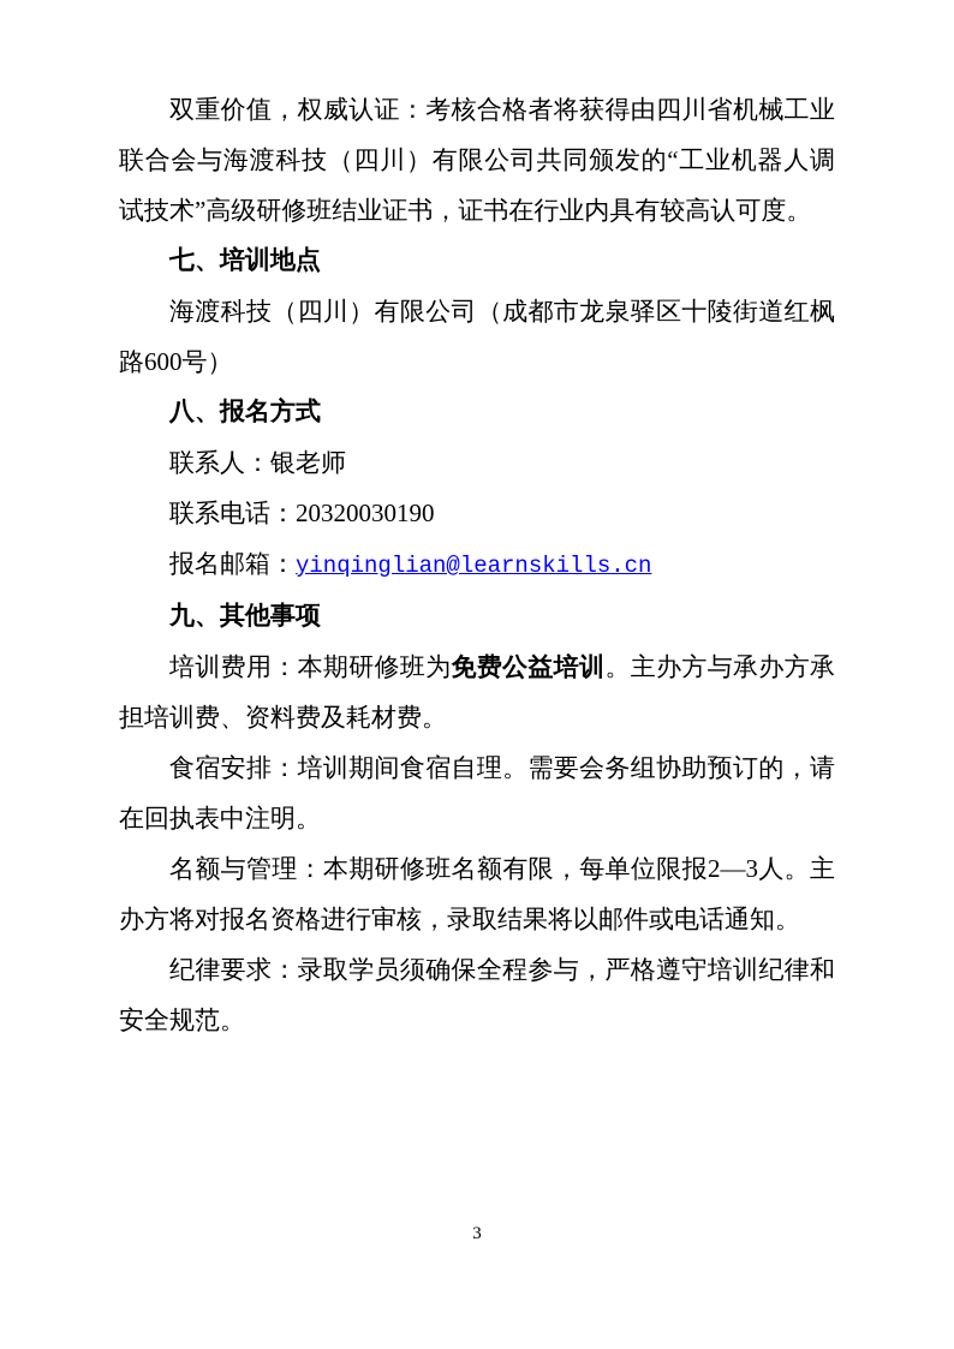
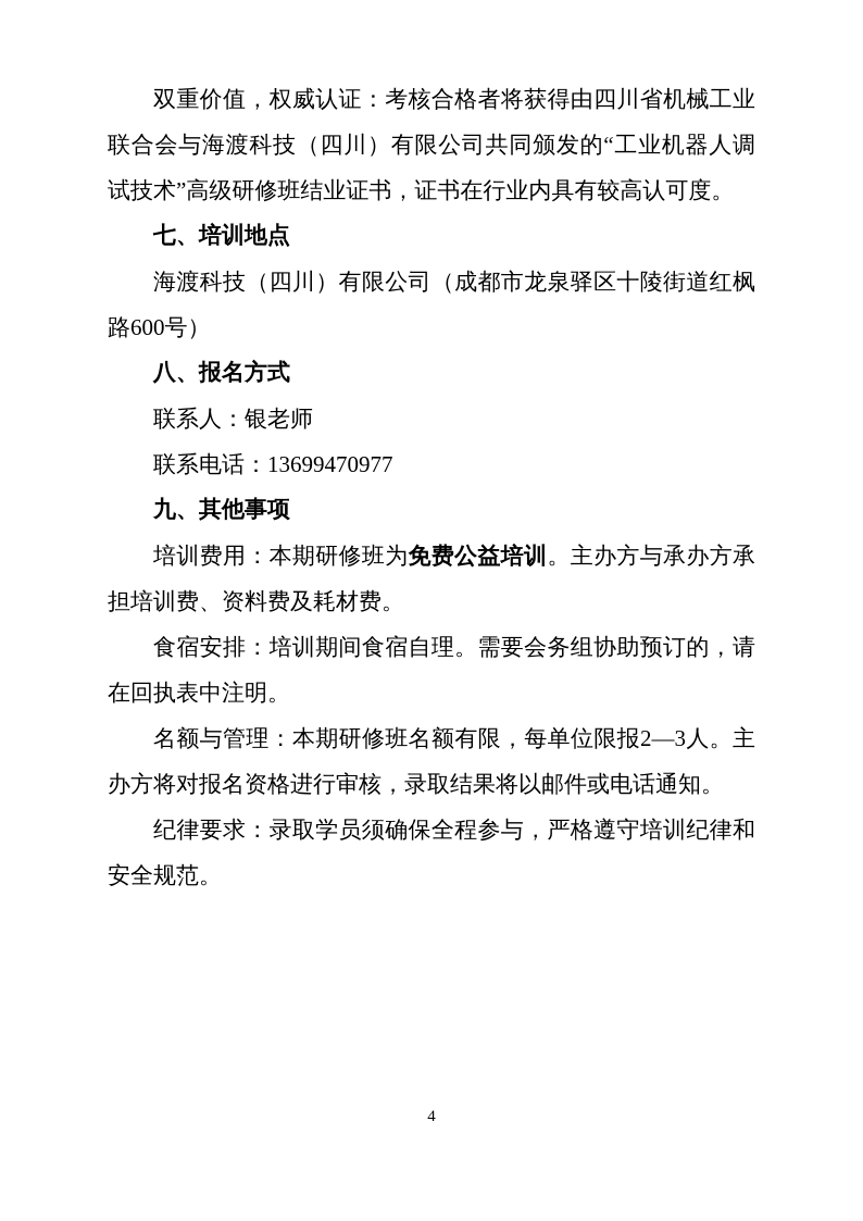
  双重价值，权威认证：考核合格者将获得由四川省机械工业联合会与海渡科技（四川）有限公司共同颁发的“工业机器人调试技术”高级研修班结业证书，证书在行业内具有较高认可度。
  七、培训地点
  海渡科技（四川）有限公司（成都市龙泉驿区十陵街道红枫路600号）
  八、报名方式
  联系人：银老师
- 联系电话：20320030190
+ 联系电话：13699470977
- 报名邮箱：yinqinglian@learnskills.cn
  九、其他事项
  培训费用：本期研修班为免费公益培训。主办方与承办方承担培训费、资料费及耗材费。
  食宿安排：培训期间食宿自理。需要会务组协助预订的，请在回执表中注明。
  名额与管理：本期研修班名额有限，每单位限报2—3人。主办方将对报名资格进行审核，录取结果将以邮件或电话通知。
  纪律要求：录取学员须确保全程参与，严格遵守培训纪律和安全规范。
- 3
+ 4
